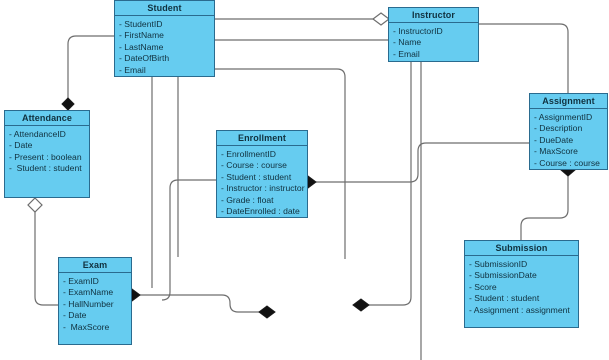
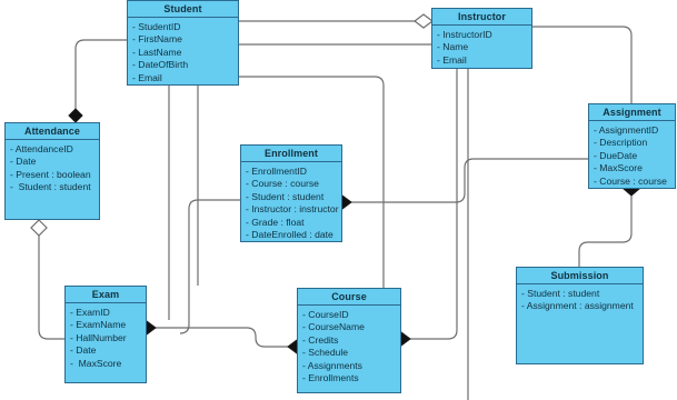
  Student
  - StudentID
  - FirstName
  - LastName
  - DateOfBirth
  - Email
  Instructor
  - InstructorID
  - Name
  - Email
  Assignment
  - AssignmentID
  - Description
  - DueDate
  - MaxScore
  - Course : course
  Attendance
  - AttendanceID
  - Date
  - Present : boolean
  - Student : student
  Enrollment
  - EnrollmentID
  - Course : course
  - Student : student
  - Instructor : instructor
  - Grade : float
  - DateEnrolled : date
  Submission
- - SubmissionID
- - SubmissionDate
- - Score
  - Student : student
  - Assignment : assignment
  Exam
  - ExamID
  - ExamName
  - HallNumber
  - Date
  - MaxScore
+ Course
+ - CourseID
+ - CourseName
+ - Credits
+ - Schedule
+ - Assignments
+ - Enrollments
